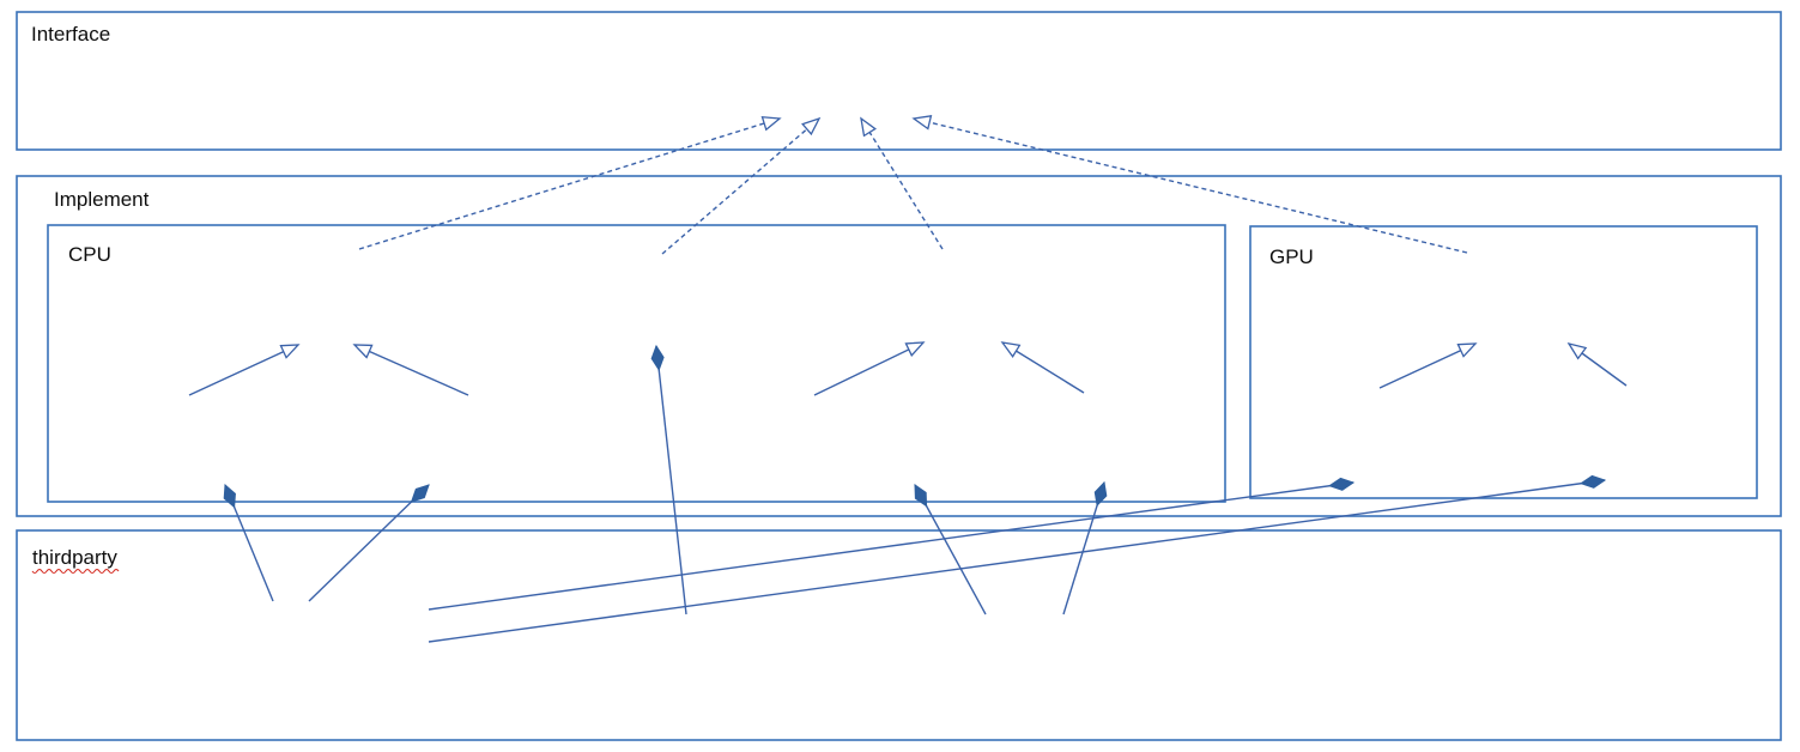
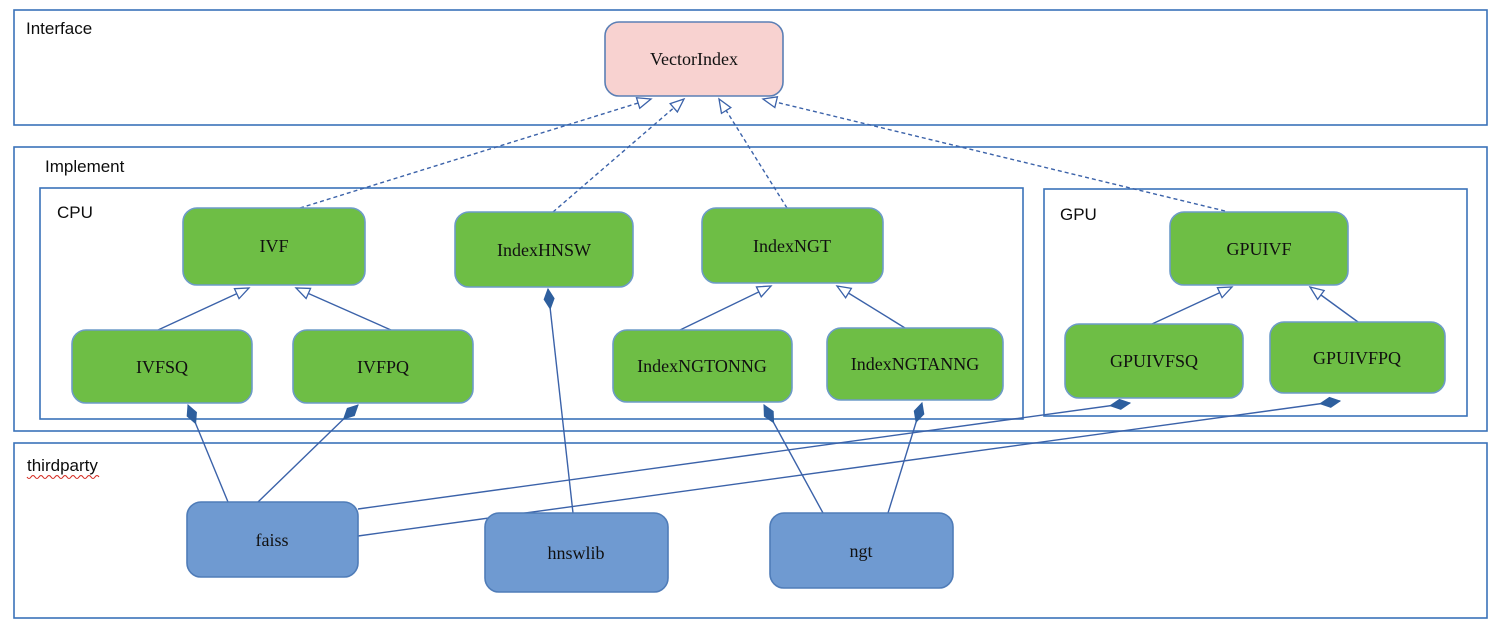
  Interface
  Implement
  CPU
  GPU
  thirdparty
+ VectorIndex
+ IVF
+ IndexHNSW
+ IndexNGT
+ GPUIVF
+ IVFSQ
+ IVFPQ
+ IndexNGTONNG
+ IndexNGTANNG
+ GPUIVFSQ
+ GPUIVFPQ
+ faiss
+ hnswlib
+ ngt
